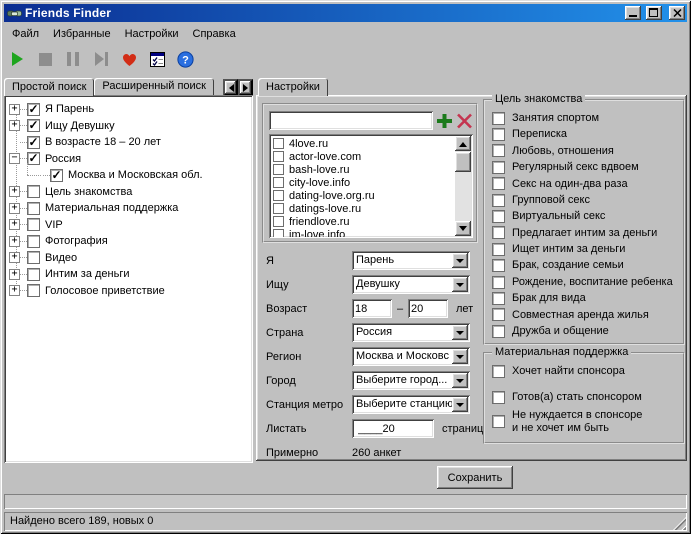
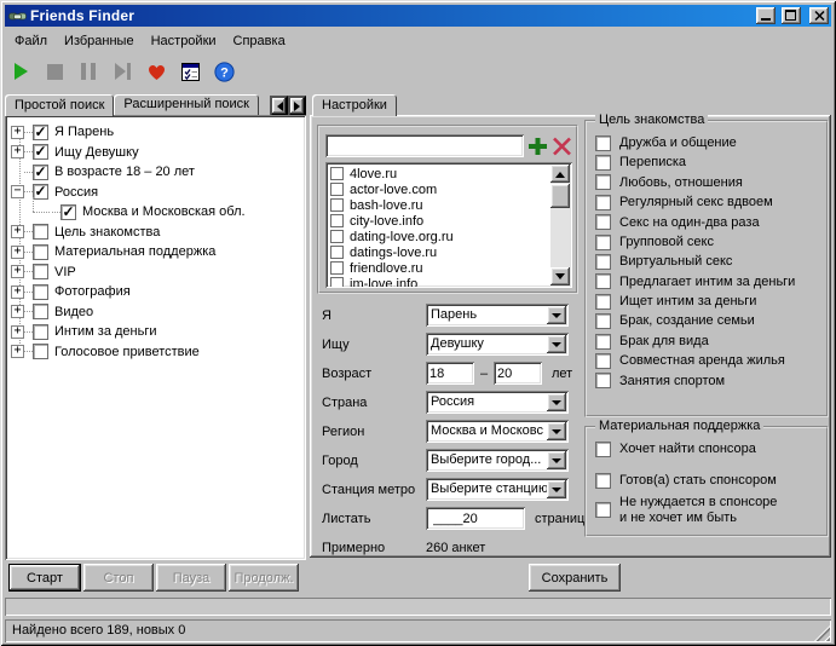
  Friends Finder
  Файл
  Избранные
  Настройки
  Справка
  ?
  Простой поиск
  Расширенный поиск
  +
  ✓
  Я Парень
  +
  ✓
  Ищу Девушку
  ✓
  В возрасте 18 – 20 лет
  −
  ✓
  Россия
  ✓
  Москва и Московская обл.
  +
  Цель знакомства
  +
  Материальная поддержка
  +
  VIP
  +
  Фотография
  +
  Видео
  +
  Интим за деньги
  +
  Голосовое приветствие
+ Старт
+ Стоп
+ Пауза
+ Продолж.
  Настройки
  4love.ru
  actor-love.com
  bash-love.ru
  city-love.info
  dating-love.org.ru
  datings-love.ru
  friendlove.ru
  im-love.info
  Я
  Парень
  Ищу
  Девушку
  Возраст
  18
  –
  20
  лет
  Страна
  Россия
  Регион
  Москва и Московс
  Город
  Выберите город...
  Станция метро
  Выберите станцию
  Листать
  ____20
  страниц
  Примерно
  260 анкет
  Цель знакомства
- Занятия спортом
+ Дружба и общение
  Переписка
  Любовь, отношения
  Регулярный секс вдвоем
  Секс на один-два раза
  Групповой секс
  Виртуальный секс
  Предлагает интим за деньги
  Ищет интим за деньги
  Брак, создание семьи
- Рождение, воспитание ребенка
  Брак для вида
  Совместная аренда жилья
- Дружба и общение
+ Занятия спортом
  Материальная поддержка
  Хочет найти спонсора
  Готов(а) стать спонсором
  Не нуждается в спонсоре
  и не хочет им быть
  Сохранить
  Найдено всего 189, новых 0
